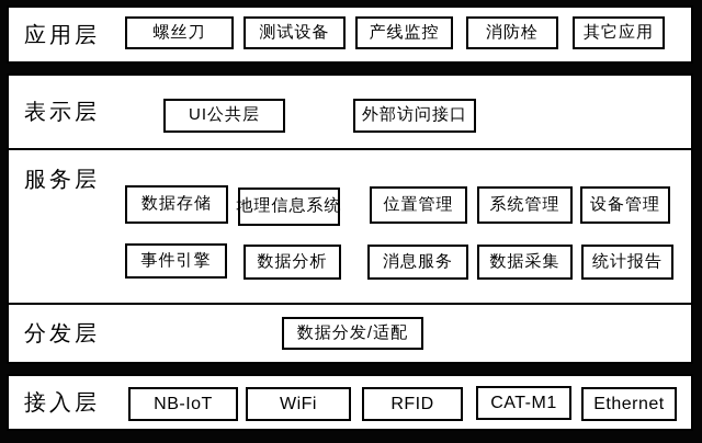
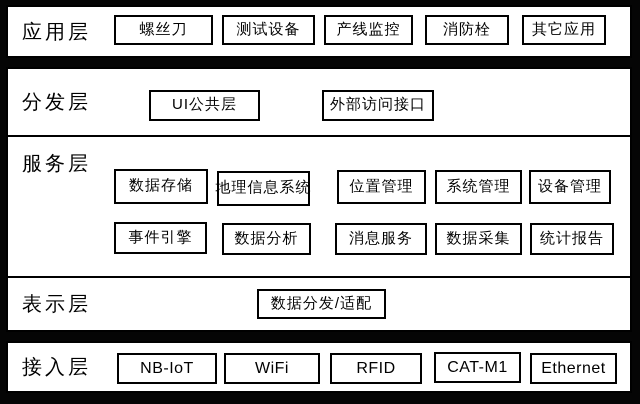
  应用层
  螺丝刀
  测试设备
  产线监控
  消防栓
  其它应用
- 表示层
+ 分发层
  UI公共层
  外部访问接口
  服务层
  数据存储
  地理信息系统
  位置管理
  系统管理
  设备管理
  事件引擎
  数据分析
  消息服务
  数据采集
  统计报告
- 分发层
+ 表示层
  数据分发/适配
  接入层
  NB-IoT
  WiFi
  RFID
  CAT-M1
  Ethernet
